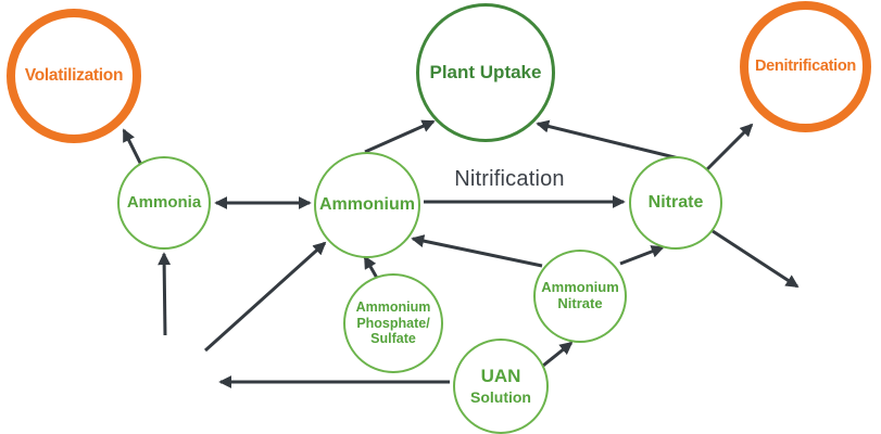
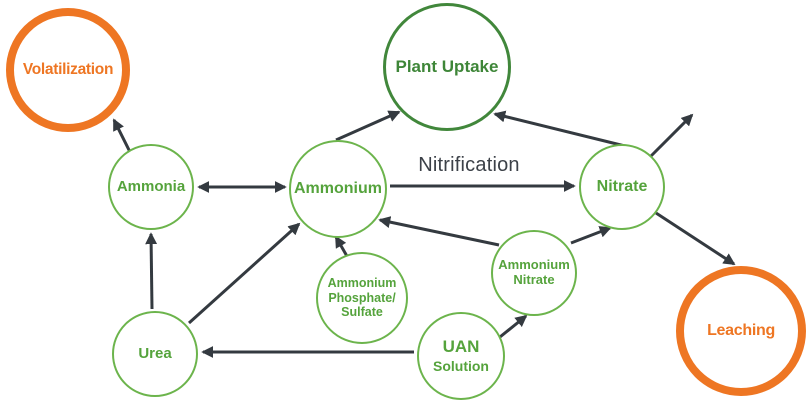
  Nitrification
  Volatilization
  Plant Uptake
- Denitrification
  Ammonia
  Ammonium
  Nitrate
  Ammonium
  Phosphate/
  Sulfate
  Ammonium
  Nitrate
  UAN
  Solution
+ Urea
+ Leaching
